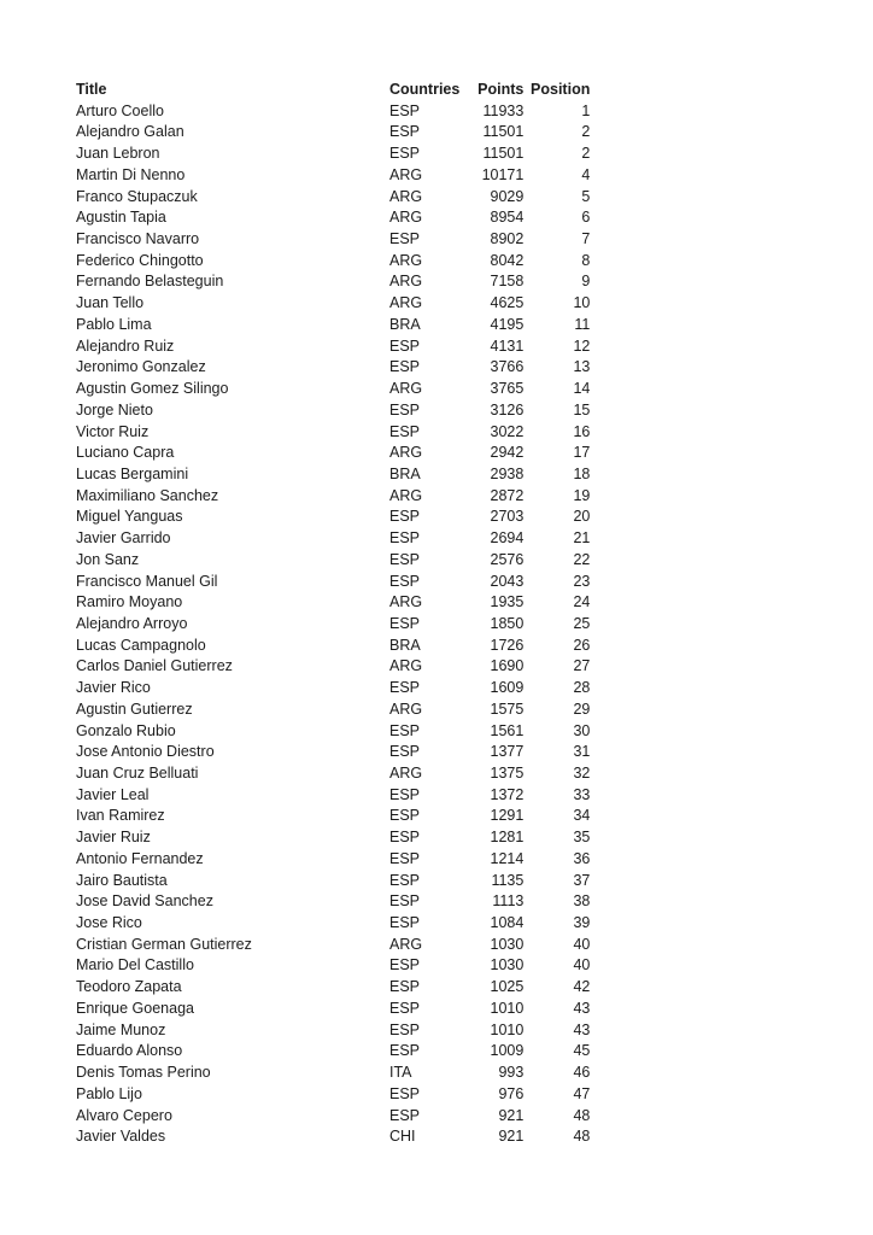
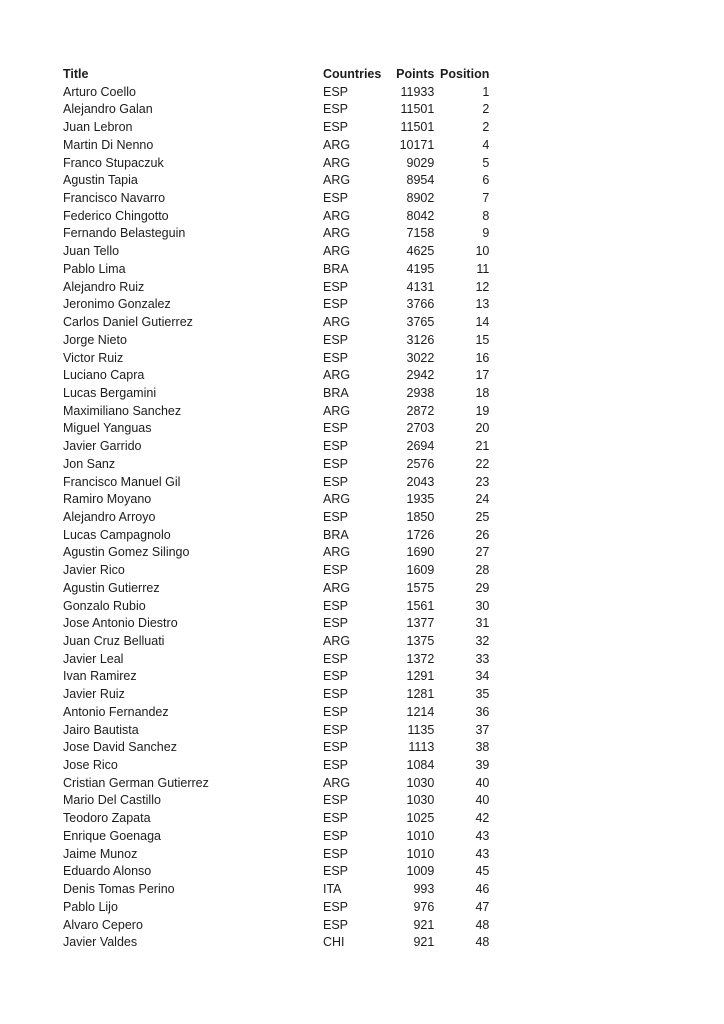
  Title	Countries	Points	Position
  Arturo Coello	ESP	11933	1
  Alejandro Galan	ESP	11501	2
  Juan Lebron	ESP	11501	2
  Martin Di Nenno	ARG	10171	4
  Franco Stupaczuk	ARG	9029	5
  Agustin Tapia	ARG	8954	6
  Francisco Navarro	ESP	8902	7
  Federico Chingotto	ARG	8042	8
  Fernando Belasteguin	ARG	7158	9
  Juan Tello	ARG	4625	10
  Pablo Lima	BRA	4195	11
  Alejandro Ruiz	ESP	4131	12
  Jeronimo Gonzalez	ESP	3766	13
- Agustin Gomez Silingo	ARG	3765	14
+ Carlos Daniel Gutierrez	ARG	3765	14
  Jorge Nieto	ESP	3126	15
  Victor Ruiz	ESP	3022	16
  Luciano Capra	ARG	2942	17
  Lucas Bergamini	BRA	2938	18
  Maximiliano Sanchez	ARG	2872	19
  Miguel Yanguas	ESP	2703	20
  Javier Garrido	ESP	2694	21
  Jon Sanz	ESP	2576	22
  Francisco Manuel Gil	ESP	2043	23
  Ramiro Moyano	ARG	1935	24
  Alejandro Arroyo	ESP	1850	25
  Lucas Campagnolo	BRA	1726	26
- Carlos Daniel Gutierrez	ARG	1690	27
+ Agustin Gomez Silingo	ARG	1690	27
  Javier Rico	ESP	1609	28
  Agustin Gutierrez	ARG	1575	29
  Gonzalo Rubio	ESP	1561	30
  Jose Antonio Diestro	ESP	1377	31
  Juan Cruz Belluati	ARG	1375	32
  Javier Leal	ESP	1372	33
  Ivan Ramirez	ESP	1291	34
  Javier Ruiz	ESP	1281	35
  Antonio Fernandez	ESP	1214	36
  Jairo Bautista	ESP	1135	37
  Jose David Sanchez	ESP	1113	38
  Jose Rico	ESP	1084	39
  Cristian German Gutierrez	ARG	1030	40
  Mario Del Castillo	ESP	1030	40
  Teodoro Zapata	ESP	1025	42
  Enrique Goenaga	ESP	1010	43
  Jaime Munoz	ESP	1010	43
  Eduardo Alonso	ESP	1009	45
  Denis Tomas Perino	ITA	993	46
  Pablo Lijo	ESP	976	47
  Alvaro Cepero	ESP	921	48
  Javier Valdes	CHI	921	48
